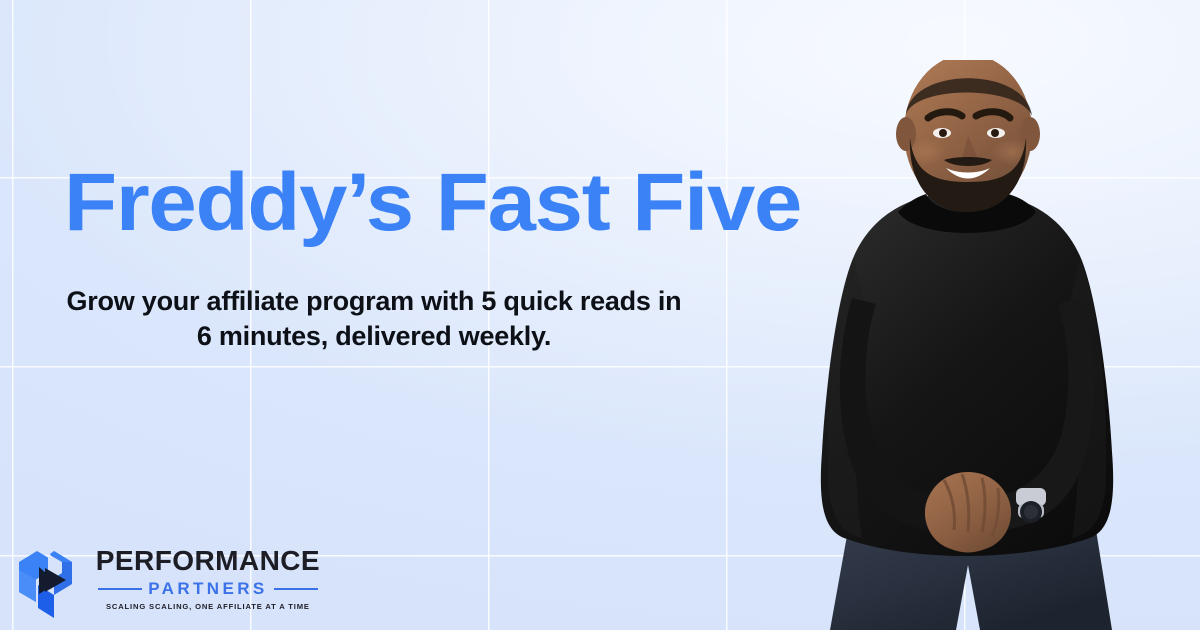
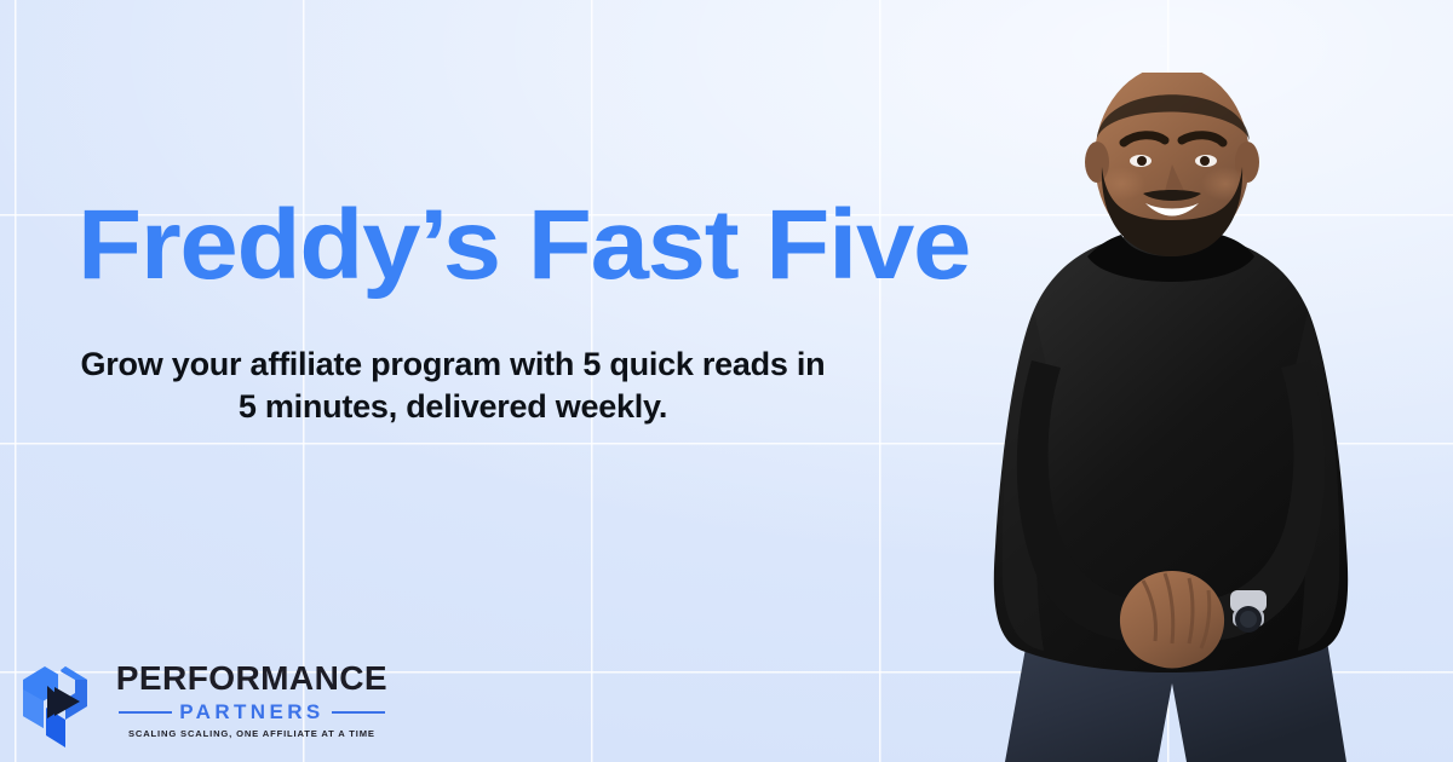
  Freddy’s Fast Five
- Grow your affiliate program with 5 quick reads in 6 minutes, delivered weekly.
+ Grow your affiliate program with 5 quick reads in 5 minutes, delivered weekly.
  PERFORMANCE
  PARTNERS
  SCALING SCALING, ONE AFFILIATE AT A TIME
